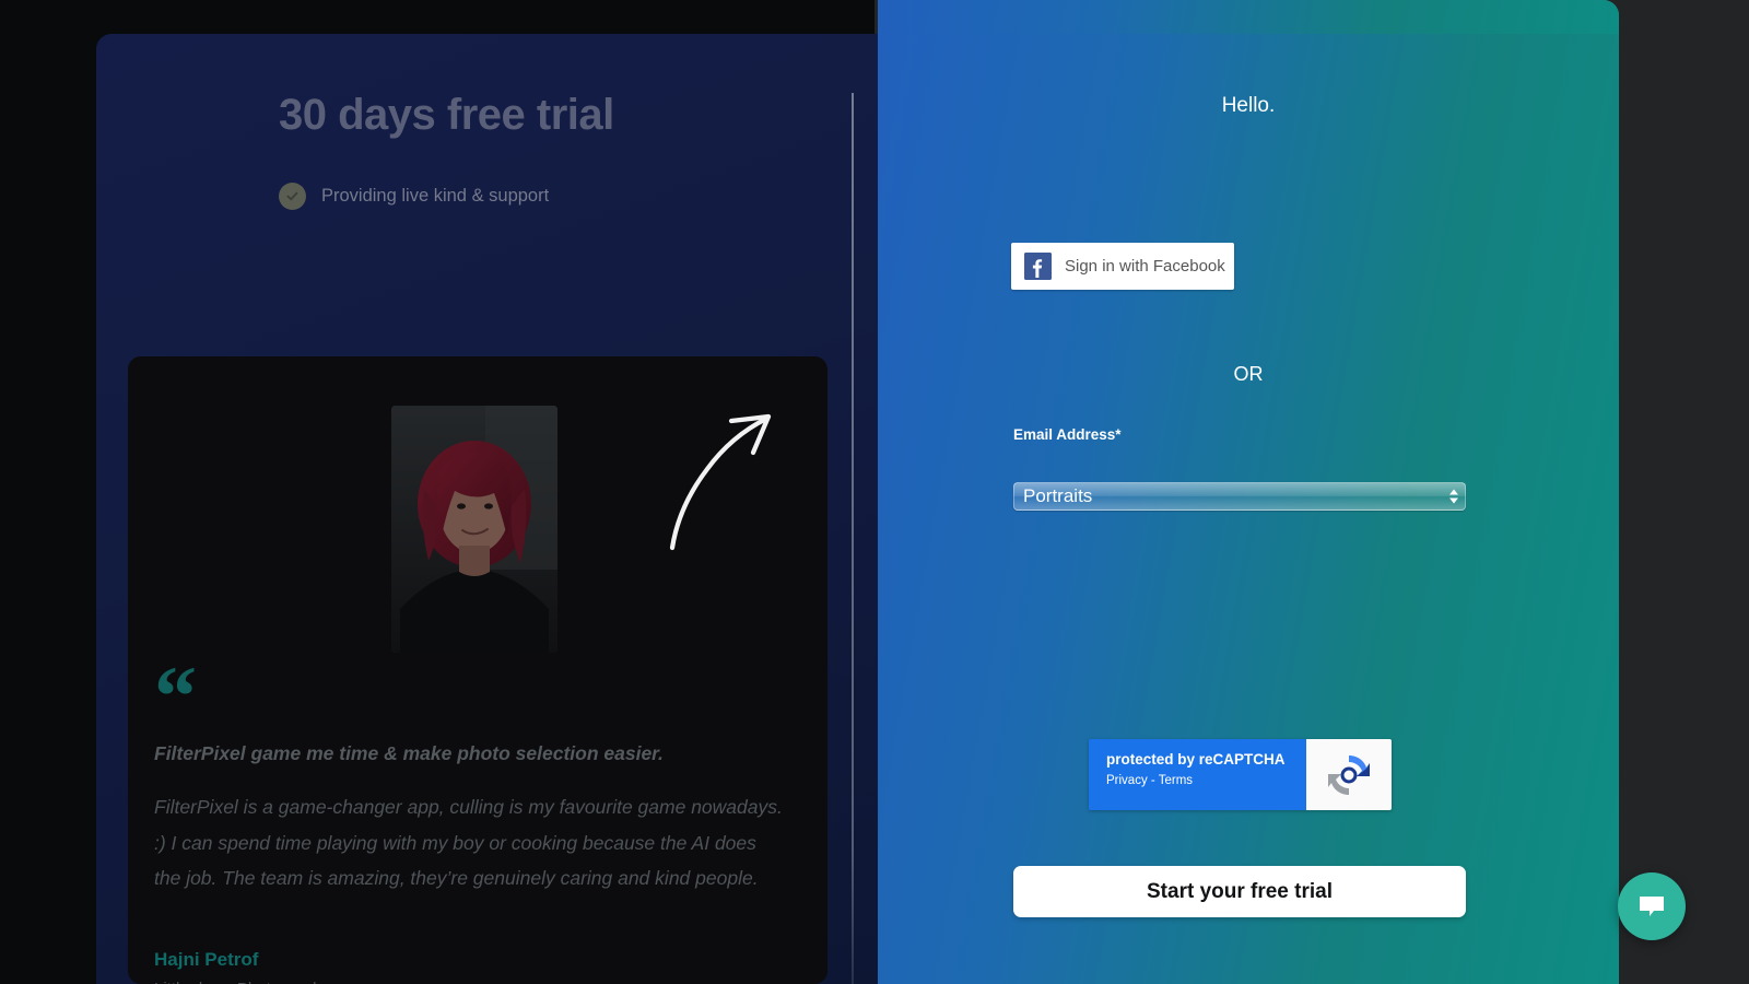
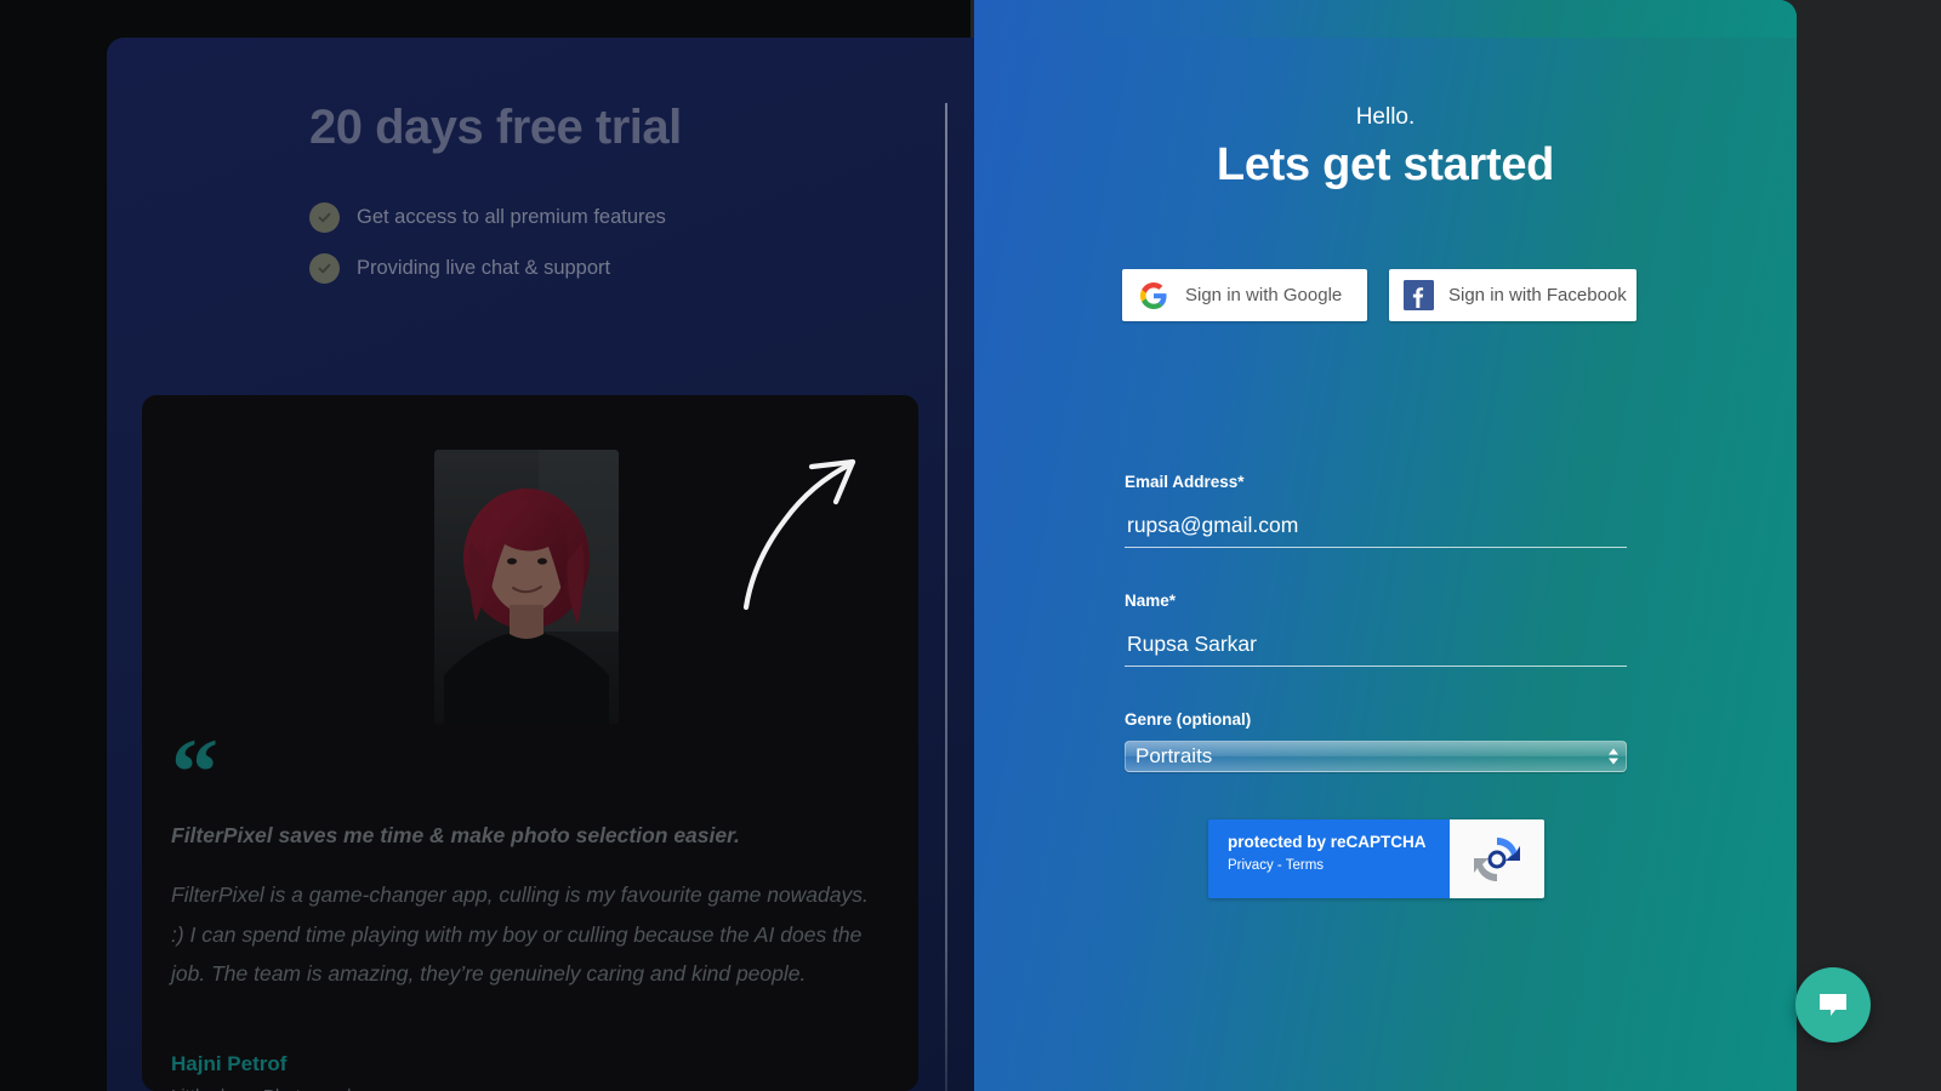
- 30 days free trial
+ 20 days free trial
+ Get access to all premium features
- Providing live kind & support
+ Providing live chat & support
  “
- FilterPixel game me time & make photo selection easier.
+ FilterPixel saves me time & make photo selection easier.
- FilterPixel is a game-changer app, culling is my favourite game nowadays. :) I can spend time playing with my boy or cooking because the AI does the job. The team is amazing, they’re genuinely caring and kind people.
+ FilterPixel is a game-changer app, culling is my favourite game nowadays. :) I can spend time playing with my boy or culling because the AI does the job. The team is amazing, they’re genuinely caring and kind people.
  Hajni Petrof
  Hello.
+ Lets get started
+ Sign in with Google
  Sign in with Facebook
- OR
  Email Address*
+ rupsa@gmail.com
+ Name*
+ Rupsa Sarkar
+ Genre (optional)
  Portraits
  protected by reCAPTCHA
  Privacy - Terms
- Start your free trial
